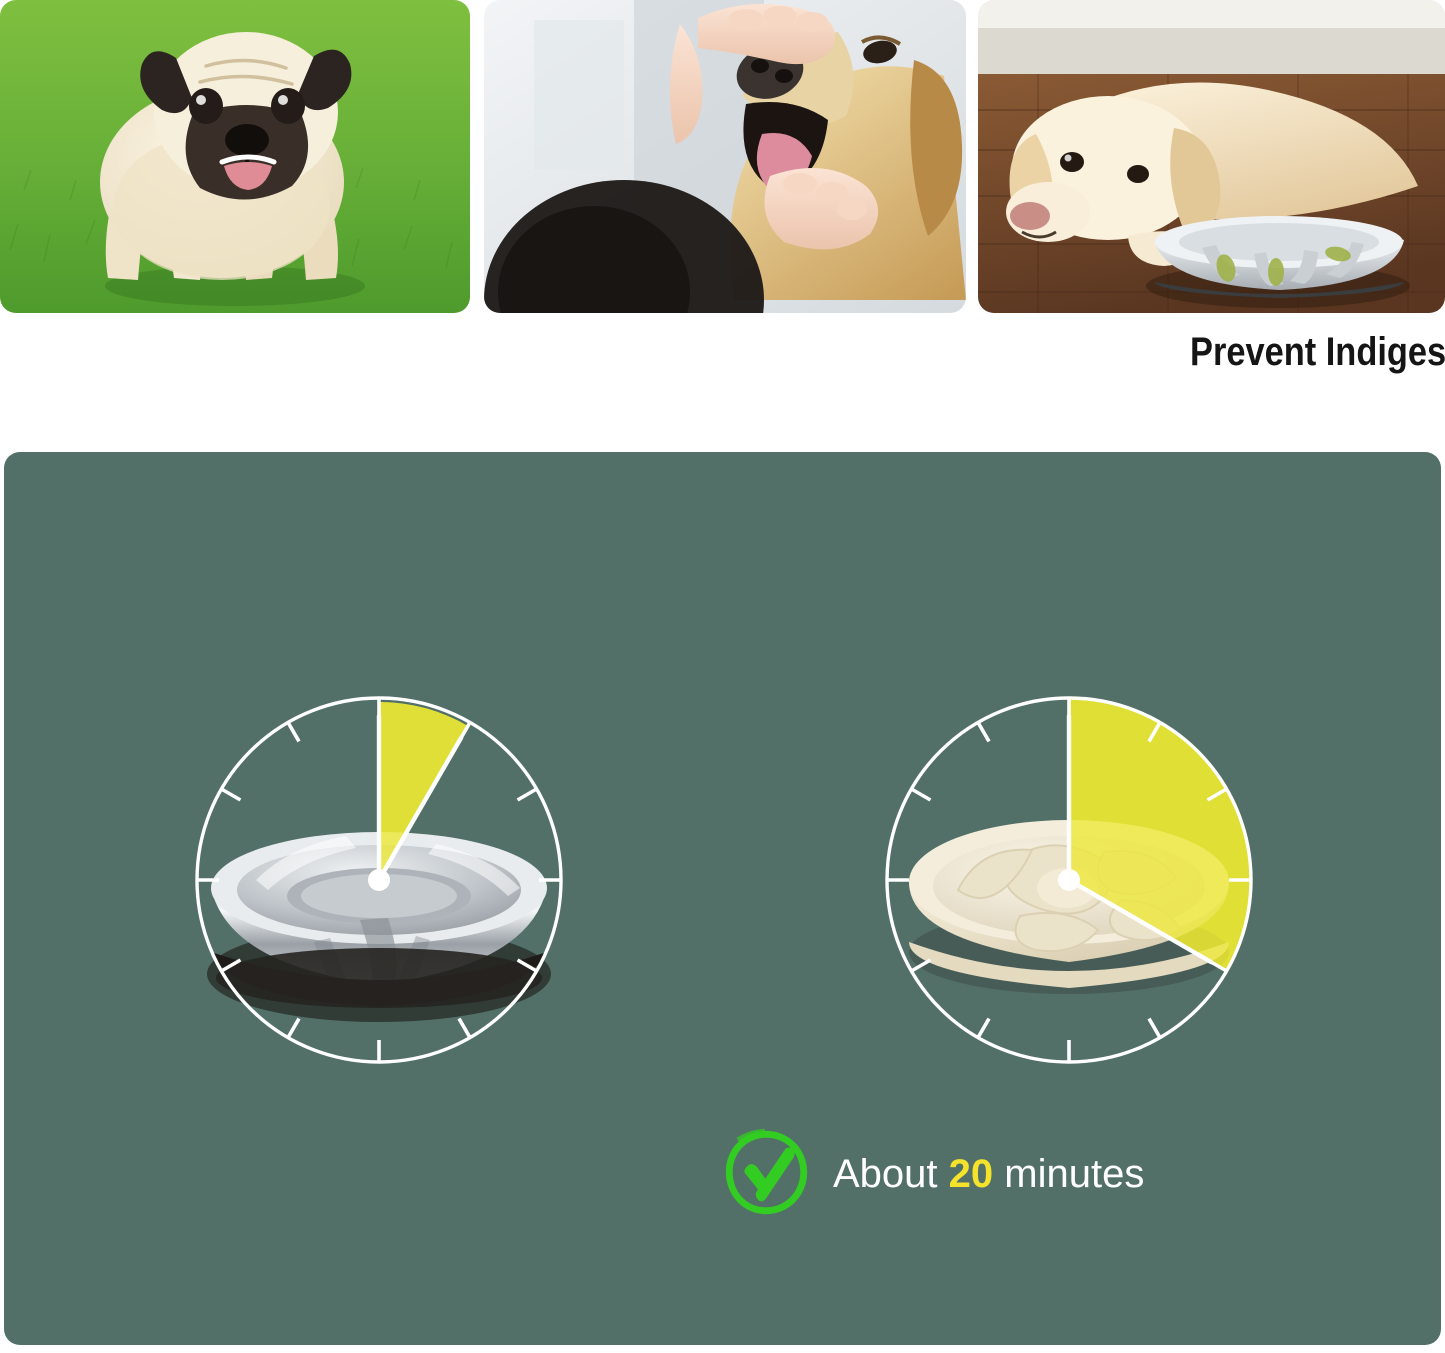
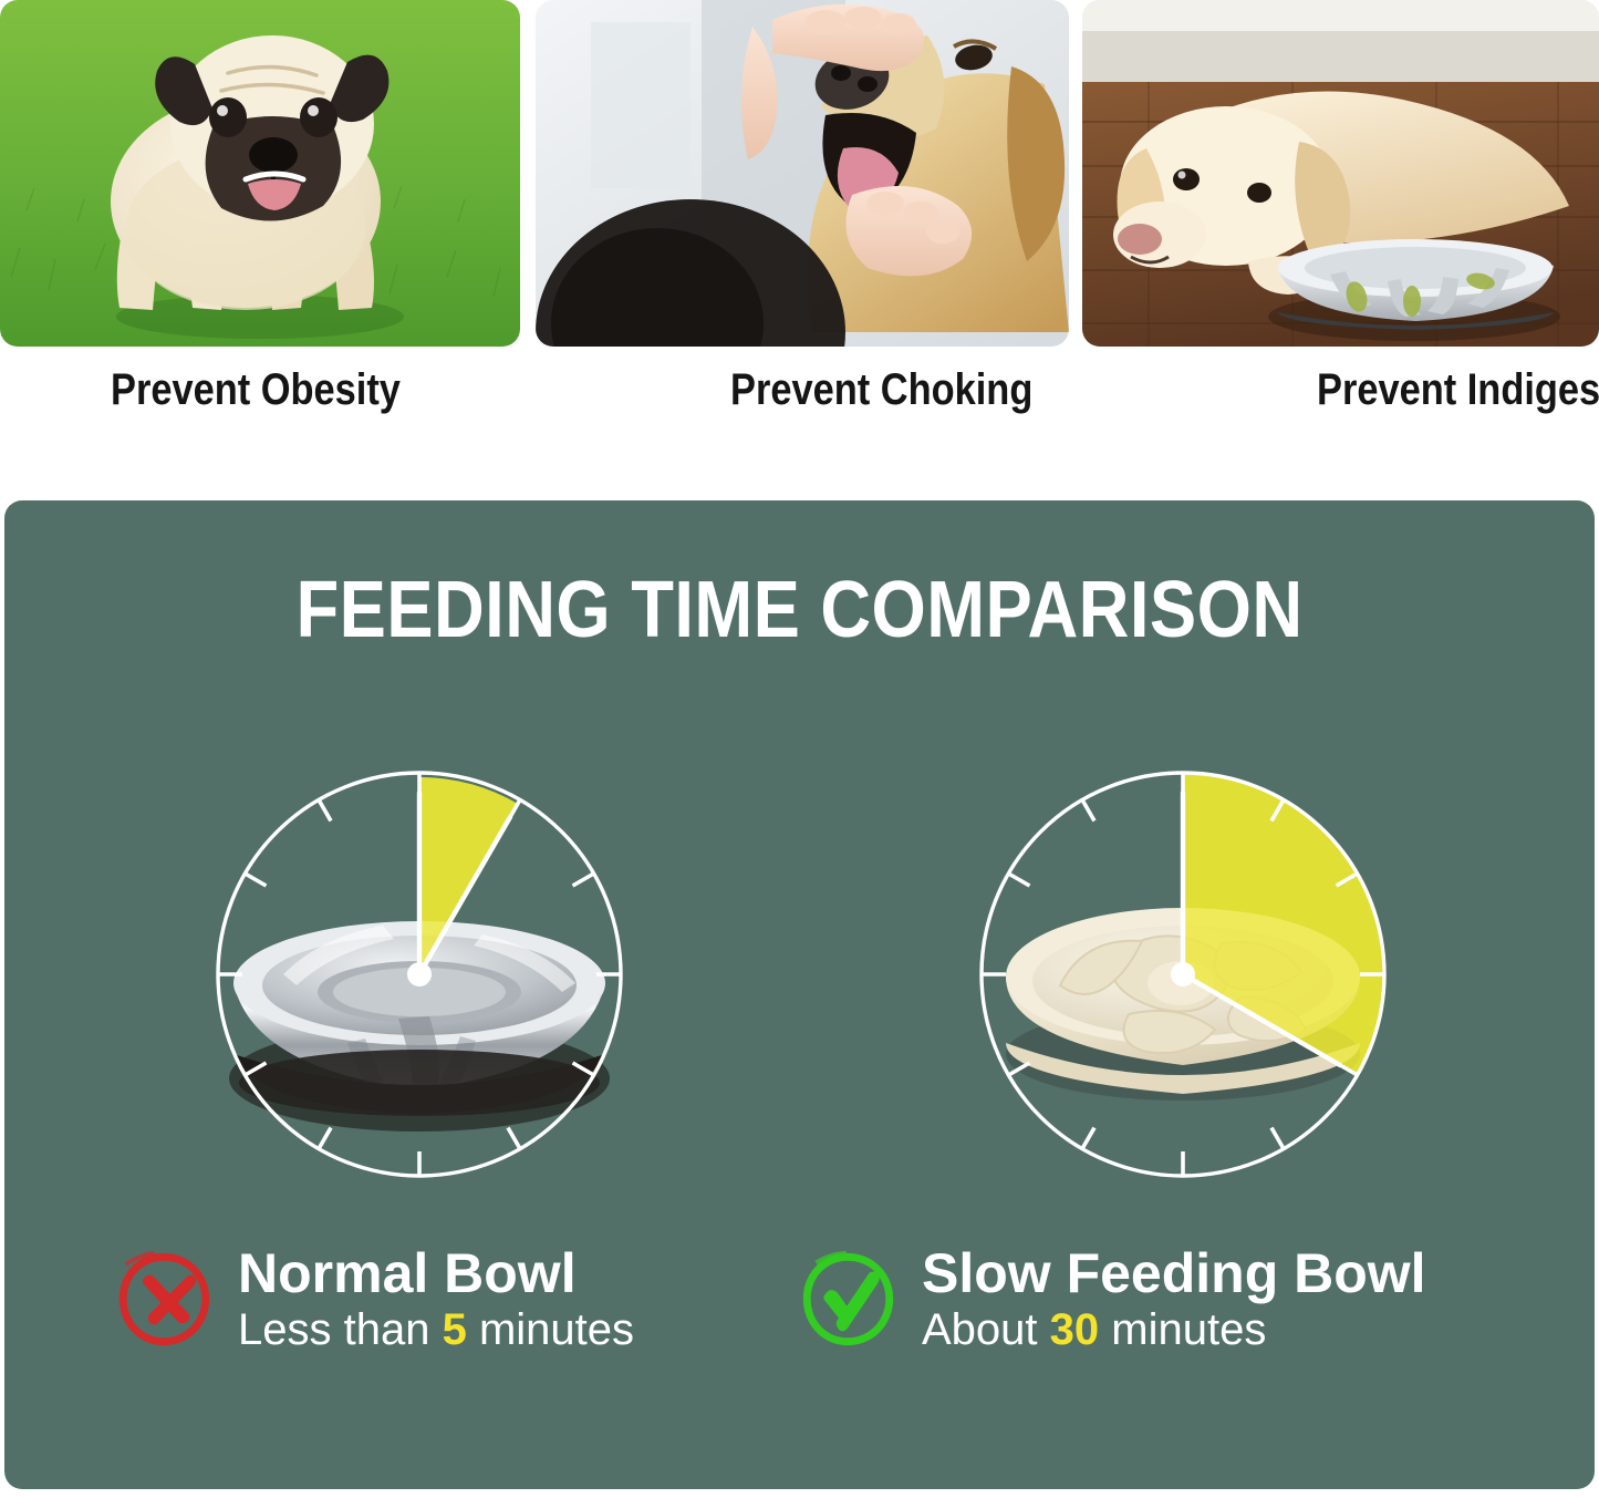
+ Prevent Obesity
+ Prevent Choking
  Prevent Indiges
+ FEEDING TIME COMPARISON
+ Normal Bowl
+ Less than 5 minutes
+ Slow Feeding Bowl
- About 20 minutes
+ About 30 minutes
